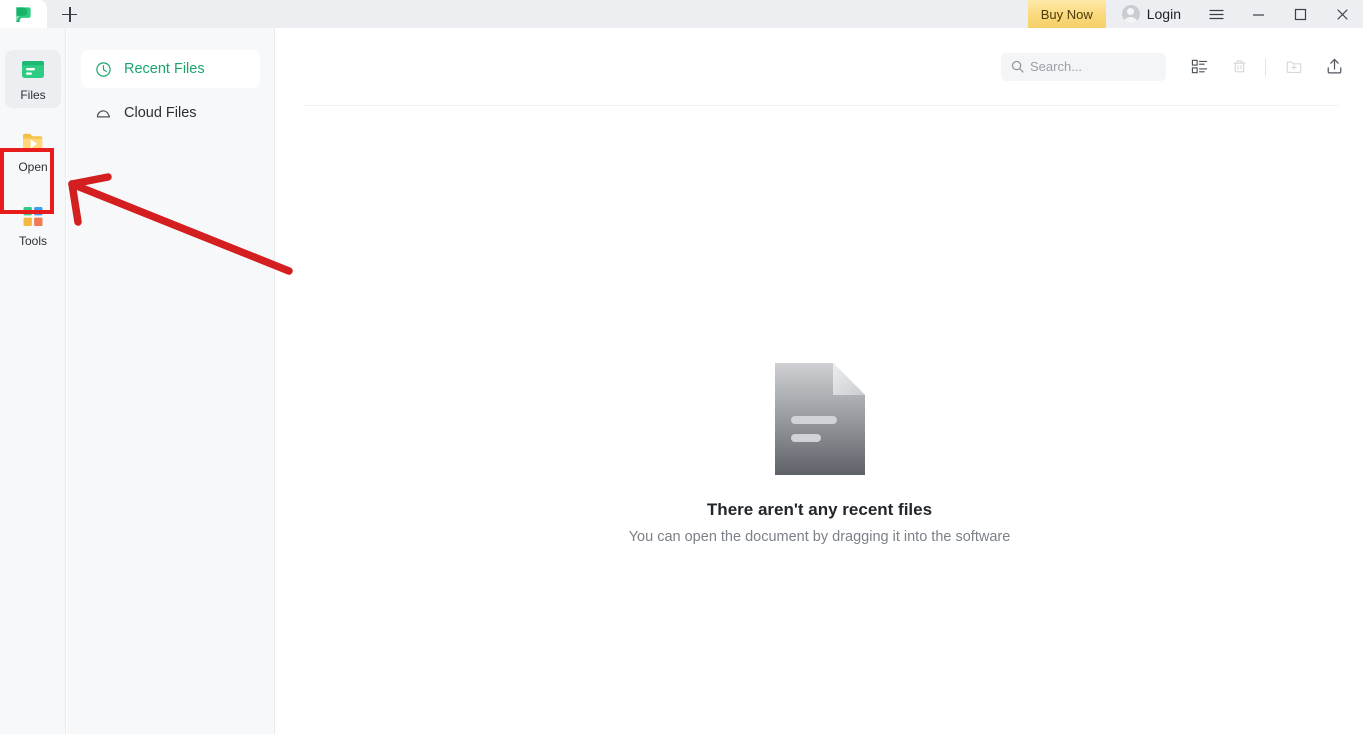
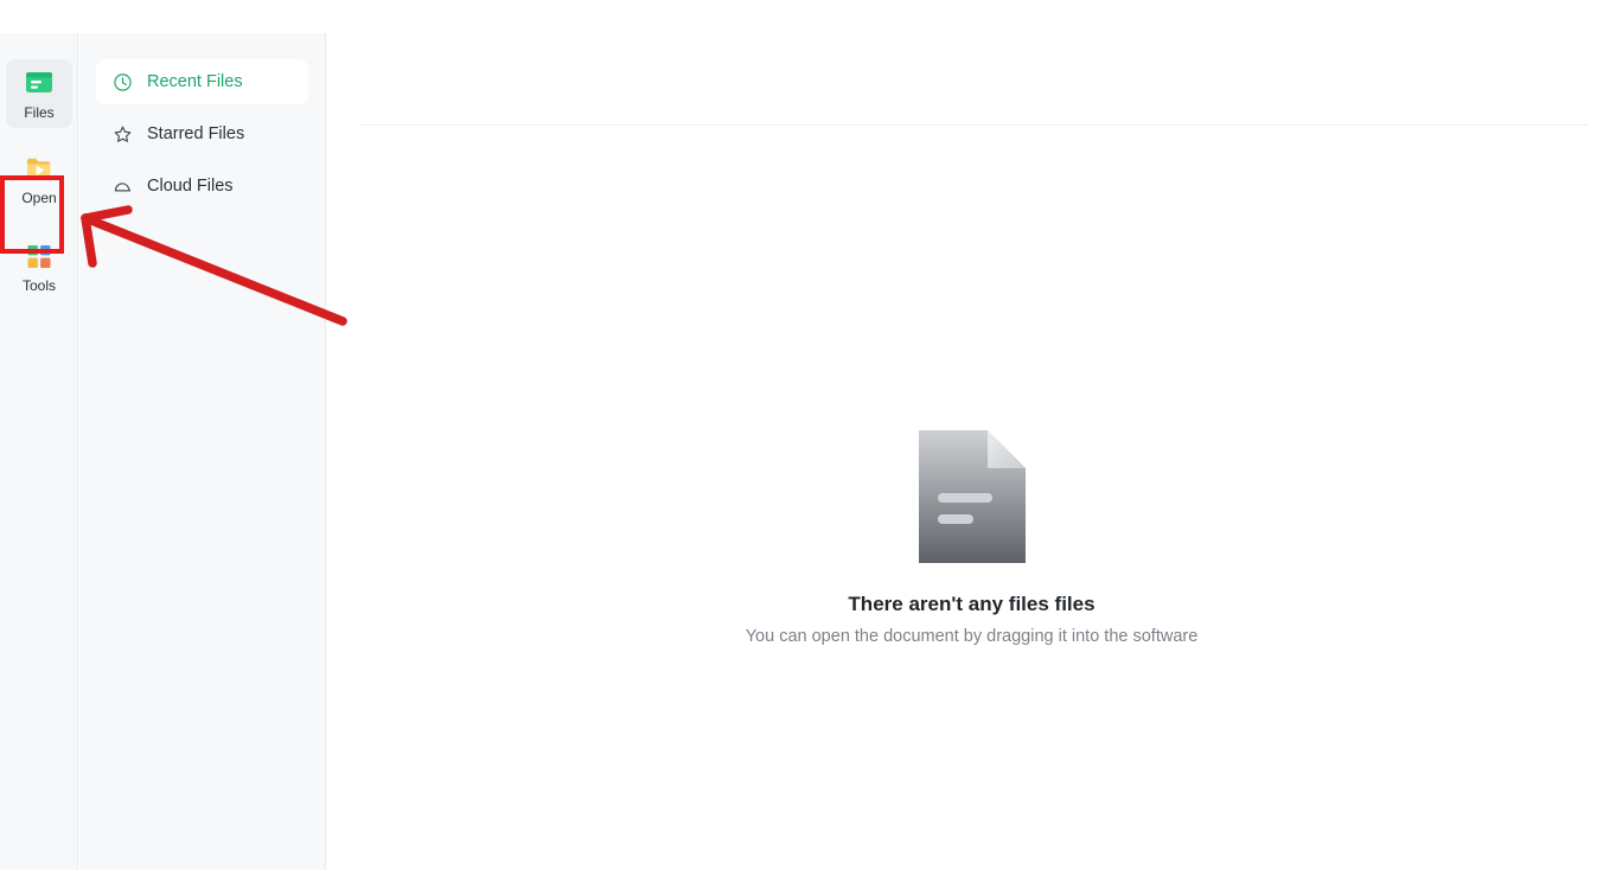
- Buy Now
- Login
  Files
  Open
  Tools
  Recent Files
+ Starred Files
  Cloud Files
- Search...
- There aren't any recent files
+ There aren't any files files
  You can open the document by dragging it into the software
